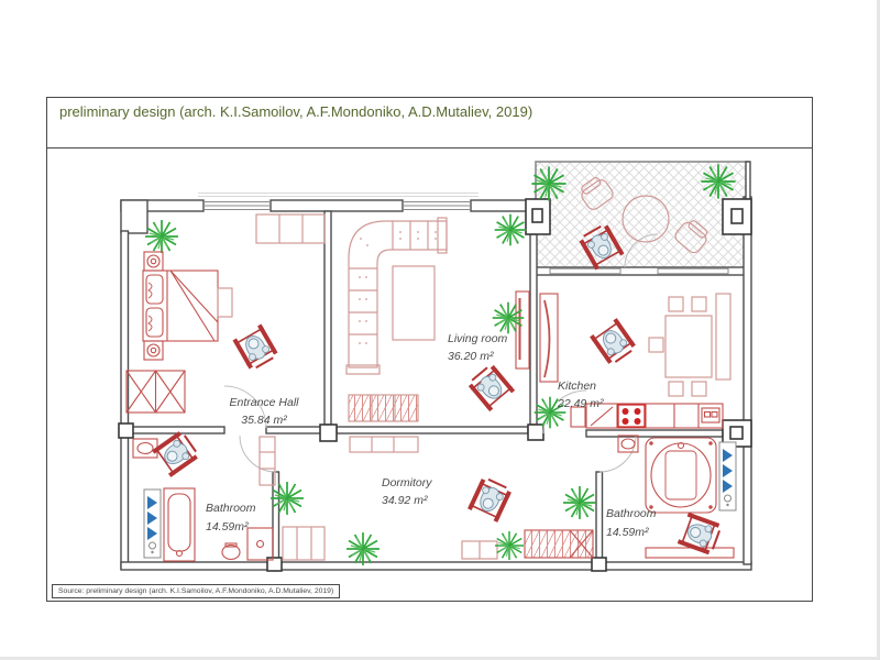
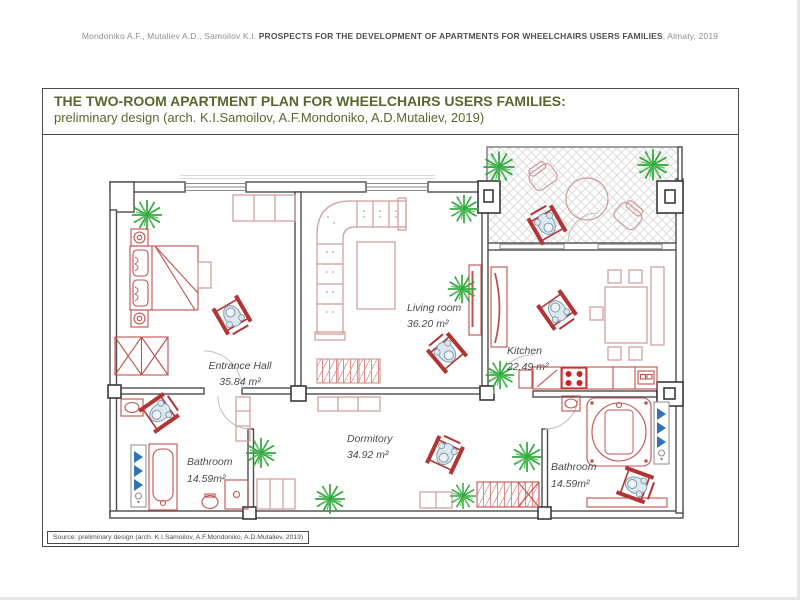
+ Mondoniko A.F., Mutaliev A.D., Samoilov K.I. PROSPECTS FOR THE DEVELOPMENT OF APARTMENTS FOR WHEELCHAIRS USERS FAMILIES, Almaty, 2019
+ THE TWO-ROOM APARTMENT PLAN FOR WHEELCHAIRS USERS FAMILIES:
  preliminary design (arch. K.I.Samoilov, A.F.Mondoniko, A.D.Mutaliev, 2019)
  Entrance Hall
  35.84 m²
  Living room
  36.20 m²
  Kitchen
  22.49 m²
  Dormitory
  34.92 m²
  Bathroom
  14.59m²
  Bathroom
  14.59m²
